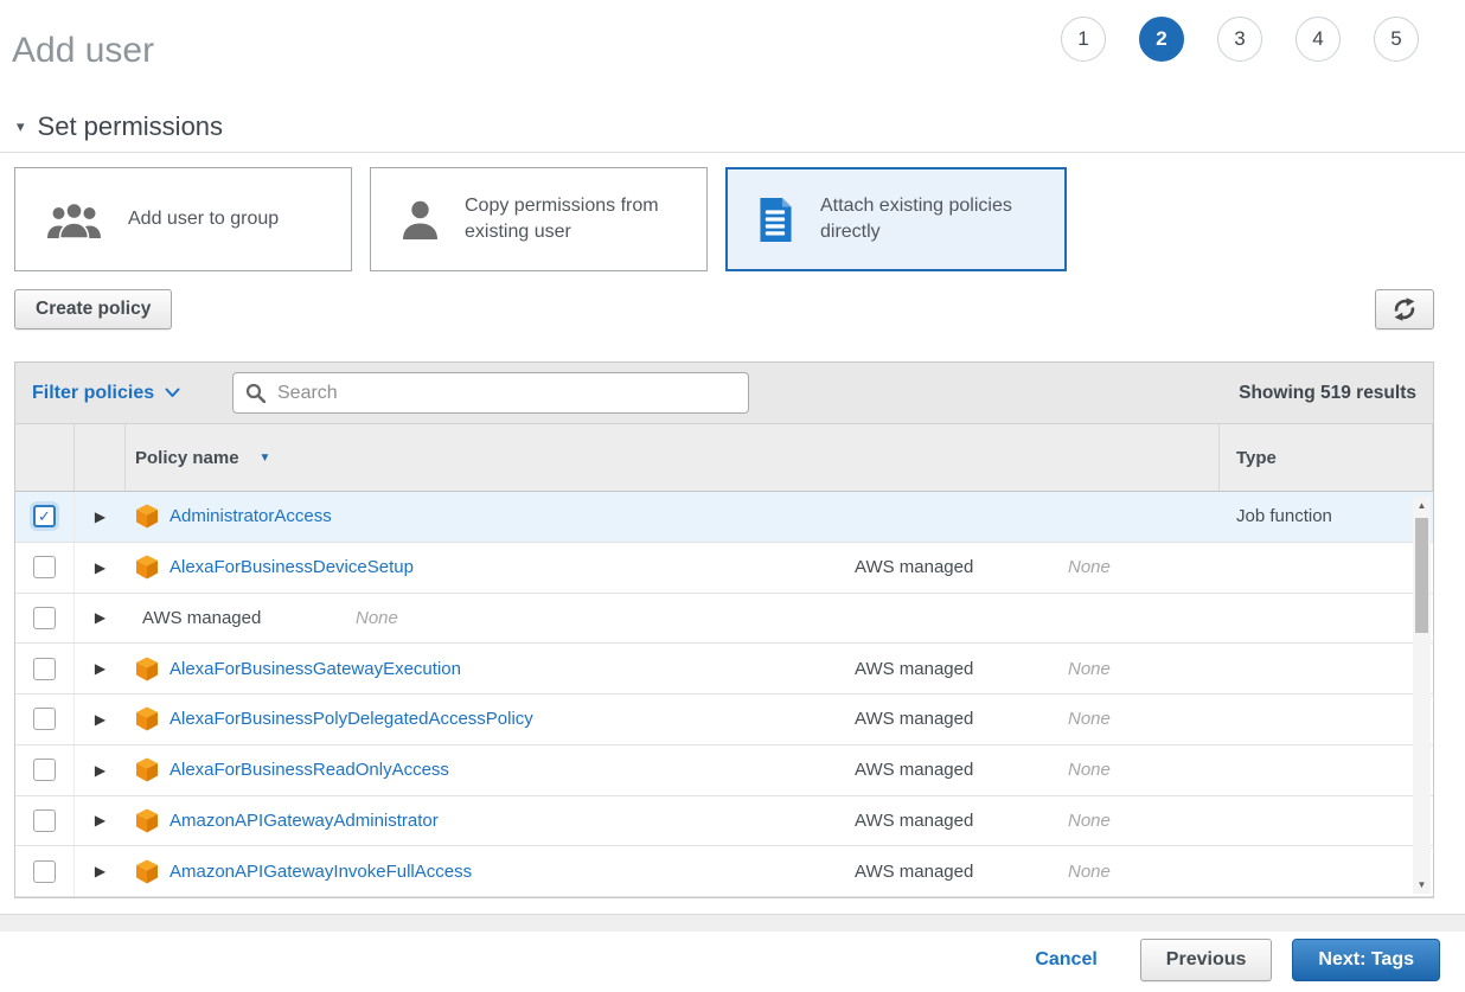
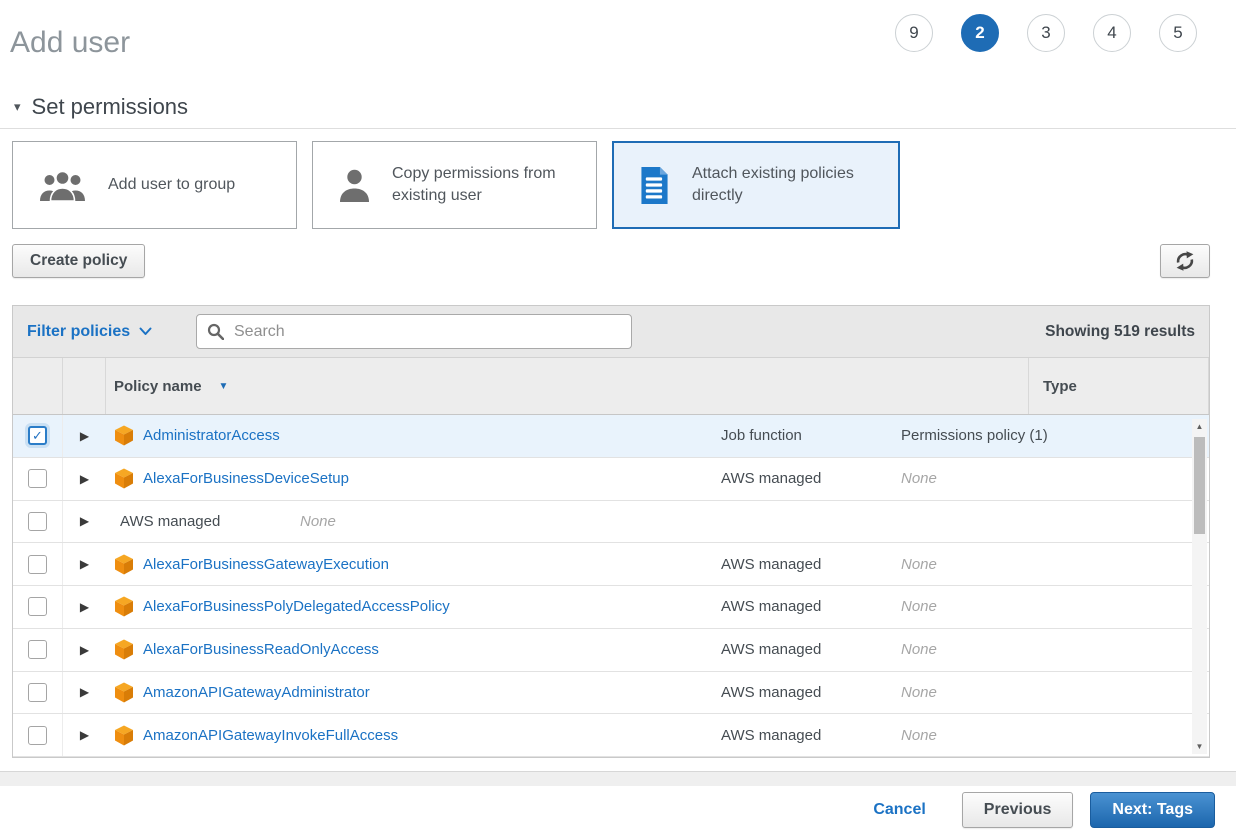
  Add user
- 1
+ 9
  2
  3
  4
  5
  ▾
  Set permissions
  Add user to group
  Copy permissions from existing user
  Attach existing policies directly
  Create policy
  Filter policies
  Search
  Showing 519 results
  Policy name
  ▼
  Type
  ✓
  ▶
  AdministratorAccess
  Job function
+ Permissions policy (1)
  ▶
  AlexaForBusinessDeviceSetup
  AWS managed
  None
  ▶
  AWS managed
  None
  ▶
  AlexaForBusinessGatewayExecution
  AWS managed
  None
  ▶
  AlexaForBusinessPolyDelegatedAccessPolicy
  AWS managed
  None
  ▶
  AlexaForBusinessReadOnlyAccess
  AWS managed
  None
  ▶
  AmazonAPIGatewayAdministrator
  AWS managed
  None
  ▶
  AmazonAPIGatewayInvokeFullAccess
  AWS managed
  None
  ▲
  ▼
  Cancel
  Previous
  Next: Tags
